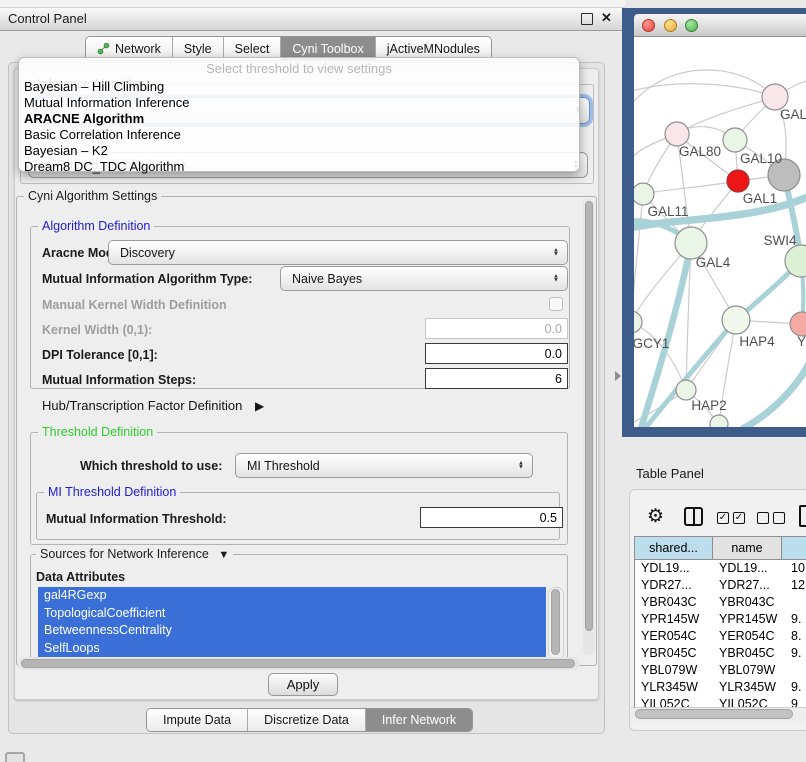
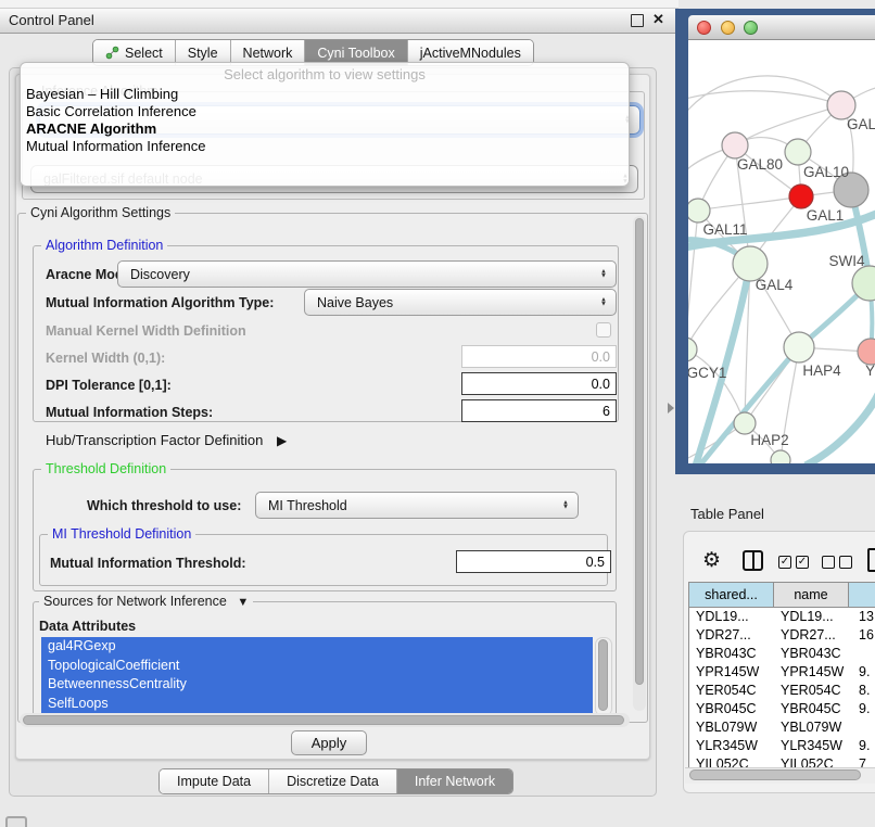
  Control Panel
  ✕
- Network
+ Select
  Style
- Select
+ Network
  Cyni Toolbox
  jActiveMNodules
  Inference Algorithm
  galFiltered.sif default node
- Select threshold to view settings
+ Select algorithm to view settings
  Bayesian – Hill Climbing
- Mutual Information Inference
+ Basic Correlation Inference
  ARACNE Algorithm
- Basic Correlation Inference
+ Mutual Information Inference
- Bayesian – K2
- Dream8 DC_TDC Algorithm
  Cyni Algorithm Settings
  Algorithm Definition
  Aracne Mo
  Discovery
  Mutual Information Algorithm Type:
  Naive Bayes
  Manual Kernel Width Definition
  Kernel Width (0,1):
  0.0
  DPI Tolerance [0,1]:
  0.0
  Mutual Information Steps:
  6
  Hub/Transcription Factor Definition ▶
  Threshold Definition
  Which threshold to use:
  MI Threshold
  MI Threshold Definition
  Mutual Information Threshold:
  0.5
  Sources for Network Inference ▼
  Data Attributes
  gal4RGexp
  TopologicalCoefficient
  BetweennessCentrality
  SelfLoops
  Apply
  Impute Data
  Discretize Data
  Infer Network
  GAL
  GAL80
  GAL10
  GAL1
  GAL11
  GAL4
  SWI4
  GCY1
  HAP4
  Y
  HAP2
  Table Panel
  ⚙
  ✓
  ✓
  shared...
  name
  YDL19...
  YDL19...
- 10
+ 13
  YDR27...
  YDR27...
- 12
+ 16
  YBR043C
  YBR043C
  YPR145W
  YPR145W
  9.
  YER054C
  YER054C
  8.
  YBR045C
  YBR045C
  9.
  YBL079W
  YBL079W
  YLR345W
  YLR345W
  9.
  YIL052C
  YIL052C
- 9
+ 7
